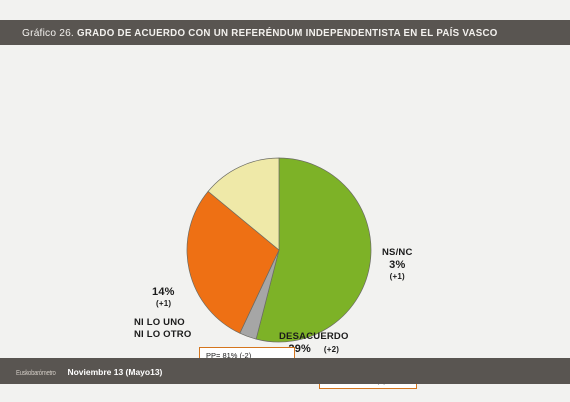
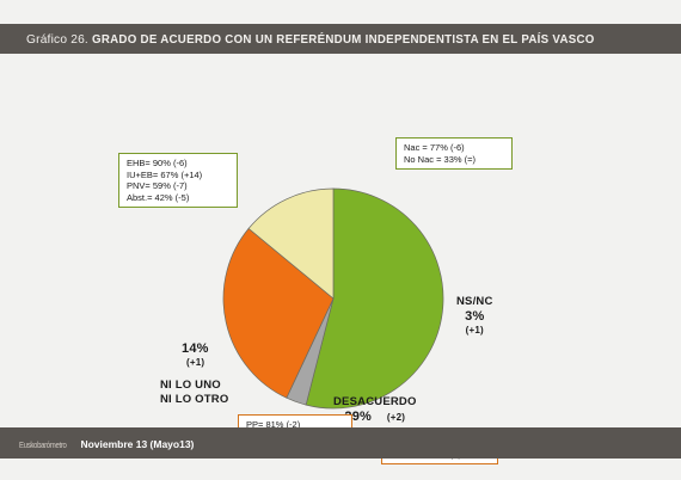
  Gráfico 26. GRADO DE ACUERDO CON UN REFERÉNDUM INDEPENDENTISTA EN EL PAÍS VASCO
  NS/NC
  3%
  (+1)
  DESACUERDO
  9% (+2)
  14%
  (+1)
  NI LO UNO
  NI LO OTRO
+ EHB= 90% (-6)
+ IU+EB= 67% (+14)
+ PNV= 59% (-7)
+ Abst.= 42% (-5)
+ Nac = 77% (-6)
+ No Nac = 33% (=)
  PP= 81% (-2)
  Euskobarómetro Noviembre 13 (Mayo13)
